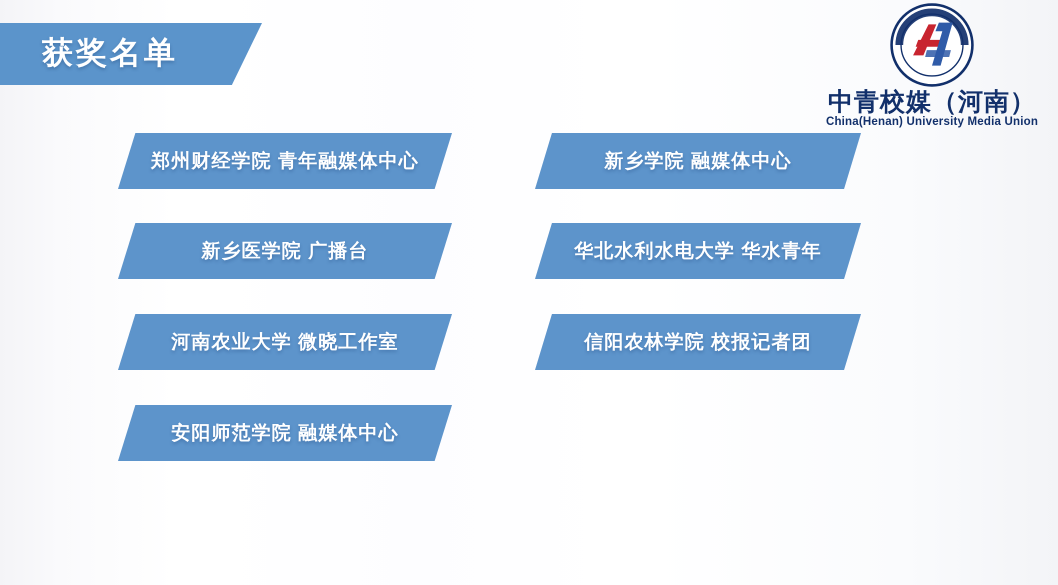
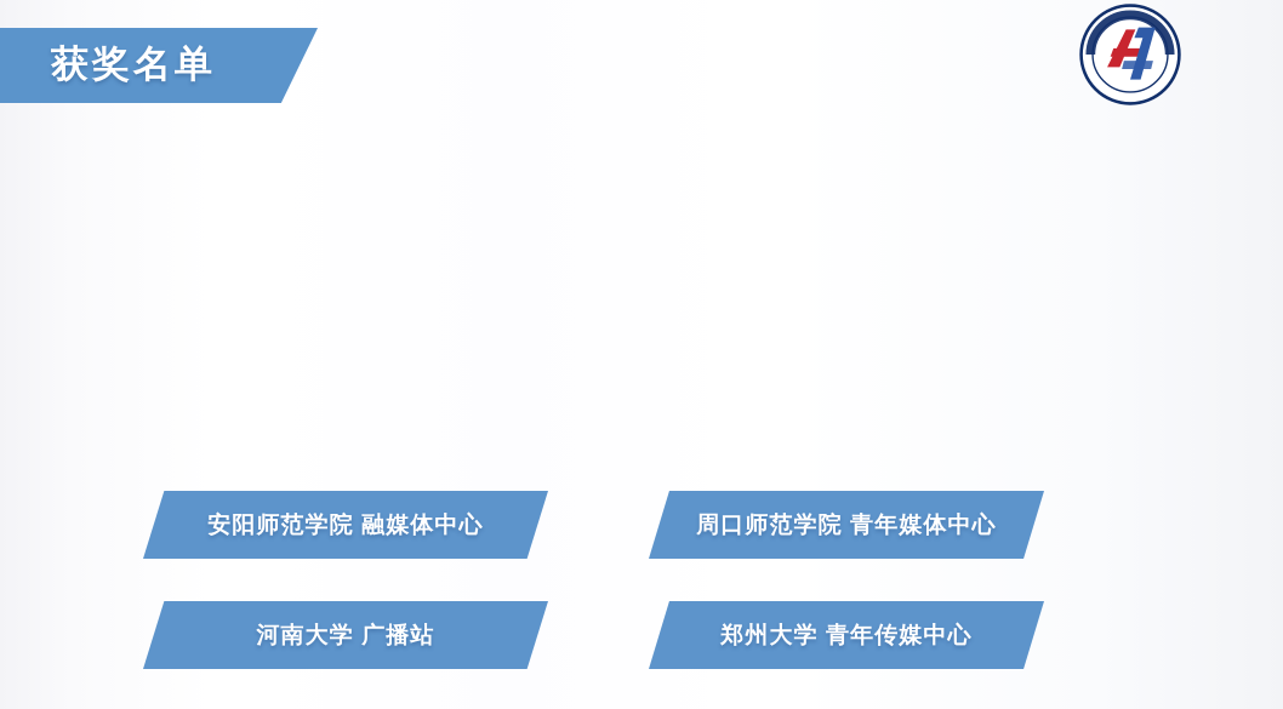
  获奖名单
- 中青校媒（河南）
- China(Henan) University Media Union
- 郑州财经学院 青年融媒体中心
- 新乡学院 融媒体中心
- 新乡医学院 广播台
- 华北水利水电大学 华水青年
- 河南农业大学 微晓工作室
- 信阳农林学院 校报记者团
  安阳师范学院 融媒体中心
+ 周口师范学院 青年媒体中心
+ 河南大学 广播站
+ 郑州大学 青年传媒中心
